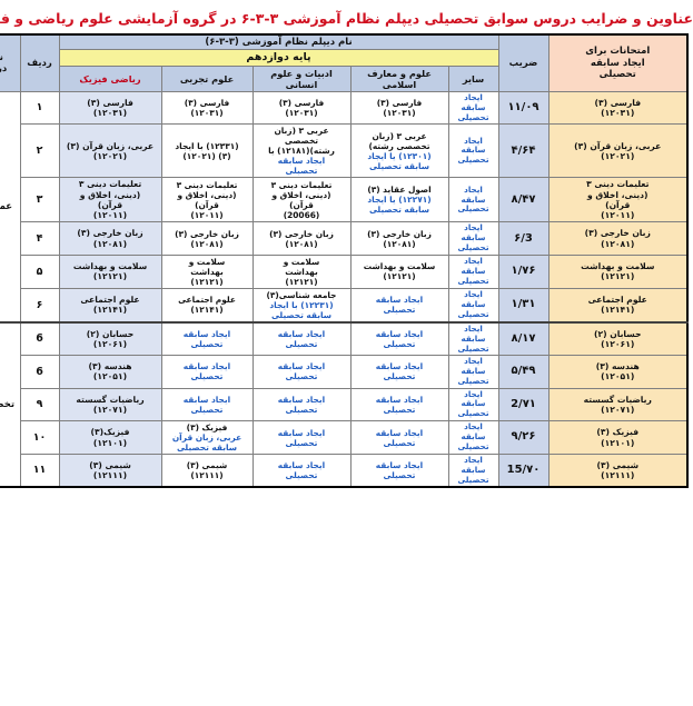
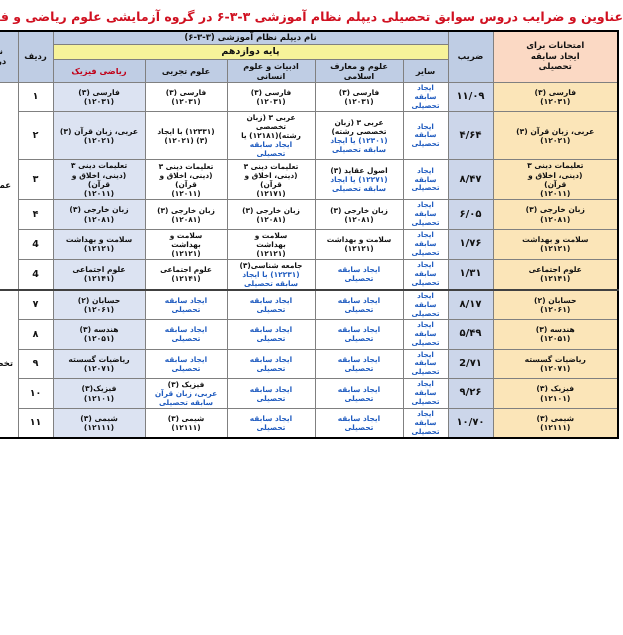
  عناوین و ضرایب دروس سوابق تحصیلی دیپلم نظام آموزشی ۳-۳-۶ در گروه آزمایشی علوم ریاضی و ف
  امتحانات برایایجاد سابقهتحصیلی	ضریب	نام دیپلم نظام آموزشی (۳-۳-۶)	ردیف	ند
  پایه دوازدهم
  سایر	علوم و معارفاسلامی	ادبیات و علومانسانی	علوم تجربی	ریاضی فیزیک
  فارسی (۳)(۱۲۰۳۱)	۱۱/۰۹	ایجادسابقهتحصیلی	فارسی (۳)(۱۲۰۳۱)	فارسی (۳)(۱۲۰۳۱)	فارسی (۳)(۱۲۰۳۱)	فارسی (۳)(۱۲۰۳۱)	۱	عم
  عربی، زبان قرآن (۳)(۱۲۰۲۱)	۴/۶۴	ایجادسابقهتحصیلی	عربی ۳ (زبانتخصصی رشته)(۱۲۳۰۱) یا ایجادسابقه تحصیلی	عربی ۳ (زبانتخصصیرشته)(۱۲۱۸۱) یاایجاد سابقهتحصیلی	(۱۲۳۳۱) با ایجاد(۳) (۱۲۰۲۱)	عربی، زبان قرآن (۳)(۱۲۰۲۱)	۲
- تعلیمات دینی ۳(دینی، اخلاق وقرآن)(۱۲۰۱۱)	۸/۴۷	ایجادسابقهتحصیلی	اصول عقاید (۳)(۱۲۲۷۱) یا ایجادسابقه تحصیلی	تعلیمات دینی ۳(دینی، اخلاق وقرآن)(20066)	تعلیمات دینی ۳(دینی، اخلاق وقرآن)(۱۲۰۱۱)	تعلیمات دینی ۳(دینی، اخلاق وقرآن)(۱۲۰۱۱)	۳
+ تعلیمات دینی ۳(دینی، اخلاق وقرآن)(۱۲۰۱۱)	۸/۴۷	ایجادسابقهتحصیلی	اصول عقاید (۳)(۱۲۲۷۱) یا ایجادسابقه تحصیلی	تعلیمات دینی ۳(دینی، اخلاق وقرآن)(۱۲۱۷۱)	تعلیمات دینی ۳(دینی، اخلاق وقرآن)(۱۲۰۱۱)	تعلیمات دینی ۳(دینی، اخلاق وقرآن)(۱۲۰۱۱)	۳
- زبان خارجی (۳)(۱۲۰۸۱)	۶/3	ایجادسابقهتحصیلی	زبان خارجی (۳)(۱۲۰۸۱)	زبان خارجی (۳)(۱۲۰۸۱)	زبان خارجی (۳)(۱۲۰۸۱)	زبان خارجی (۳)(۱۲۰۸۱)	۴
+ زبان خارجی (۳)(۱۲۰۸۱)	۶/۰۵	ایجادسابقهتحصیلی	زبان خارجی (۳)(۱۲۰۸۱)	زبان خارجی (۳)(۱۲۰۸۱)	زبان خارجی (۳)(۱۲۰۸۱)	زبان خارجی (۳)(۱۲۰۸۱)	۴
- سلامت و بهداشت(۱۲۱۲۱)	۱/۷۶	ایجادسابقهتحصیلی	سلامت و بهداشت(۱۲۱۲۱)	سلامت وبهداشت(۱۲۱۲۱)	سلامت وبهداشت(۱۲۱۲۱)	سلامت و بهداشت(۱۲۱۲۱)	۵
+ سلامت و بهداشت(۱۲۱۲۱)	۱/۷۶	ایجادسابقهتحصیلی	سلامت و بهداشت(۱۲۱۲۱)	سلامت وبهداشت(۱۲۱۲۱)	سلامت وبهداشت(۱۲۱۲۱)	سلامت و بهداشت(۱۲۱۲۱)	4
- علوم اجتماعی(۱۲۱۴۱)	۱/۳۱	ایجادسابقهتحصیلی	ایجاد سابقهتحصیلی	جامعه شناسی(۳)(۱۲۲۳۱) با ایجادسابقه تحصیلی	علوم اجتماعی(۱۲۱۴۱)	علوم اجتماعی(۱۲۱۴۱)	۶
+ علوم اجتماعی(۱۲۱۴۱)	۱/۳۱	ایجادسابقهتحصیلی	ایجاد سابقهتحصیلی	جامعه شناسی(۳)(۱۲۲۳۱) با ایجادسابقه تحصیلی	علوم اجتماعی(۱۲۱۴۱)	علوم اجتماعی(۱۲۱۴۱)	4
- حسابان (۲)(۱۲۰۶۱)	۸/۱۷	ایجادسابقهتحصیلی	ایجاد سابقهتحصیلی	ایجاد سابقهتحصیلی	ایجاد سابقهتحصیلی	حسابان (۲)(۱۲۰۶۱)	6	تخ
+ حسابان (۲)(۱۲۰۶۱)	۸/۱۷	ایجادسابقهتحصیلی	ایجاد سابقهتحصیلی	ایجاد سابقهتحصیلی	ایجاد سابقهتحصیلی	حسابان (۲)(۱۲۰۶۱)	۷	تخ
- هندسه (۳)(۱۲۰۵۱)	۵/۴۹	ایجادسابقهتحصیلی	ایجاد سابقهتحصیلی	ایجاد سابقهتحصیلی	ایجاد سابقهتحصیلی	هندسه (۳)(۱۲۰۵۱)	6
+ هندسه (۳)(۱۲۰۵۱)	۵/۴۹	ایجادسابقهتحصیلی	ایجاد سابقهتحصیلی	ایجاد سابقهتحصیلی	ایجاد سابقهتحصیلی	هندسه (۳)(۱۲۰۵۱)	۸
  ریاضیات گسسته(۱۲۰۷۱)	2/۷۱	ایجادسابقهتحصیلی	ایجاد سابقهتحصیلی	ایجاد سابقهتحصیلی	ایجاد سابقهتحصیلی	ریاضیات گسسته(۱۲۰۷۱)	۹
  فیزیک (۳)(۱۲۱۰۱)	۹/۲۶	ایجادسابقهتحصیلی	ایجاد سابقهتحصیلی	ایجاد سابقهتحصیلی	فیزیک (۳)عربی، زبان قرآنسابقه تحصیلی	فیزیک(۳)(۱۲۱۰۱)	۱۰
- شیمی (۳)(۱۲۱۱۱)	15/۷۰	ایجادسابقهتحصیلی	ایجاد سابقهتحصیلی	ایجاد سابقهتحصیلی	شیمی (۳)(۱۲۱۱۱)	شیمی (۳)(۱۲۱۱۱)	۱۱
+ شیمی (۳)(۱۲۱۱۱)	۱۰/۷۰	ایجادسابقهتحصیلی	ایجاد سابقهتحصیلی	ایجاد سابقهتحصیلی	شیمی (۳)(۱۲۱۱۱)	شیمی (۳)(۱۲۱۱۱)	۱۱
